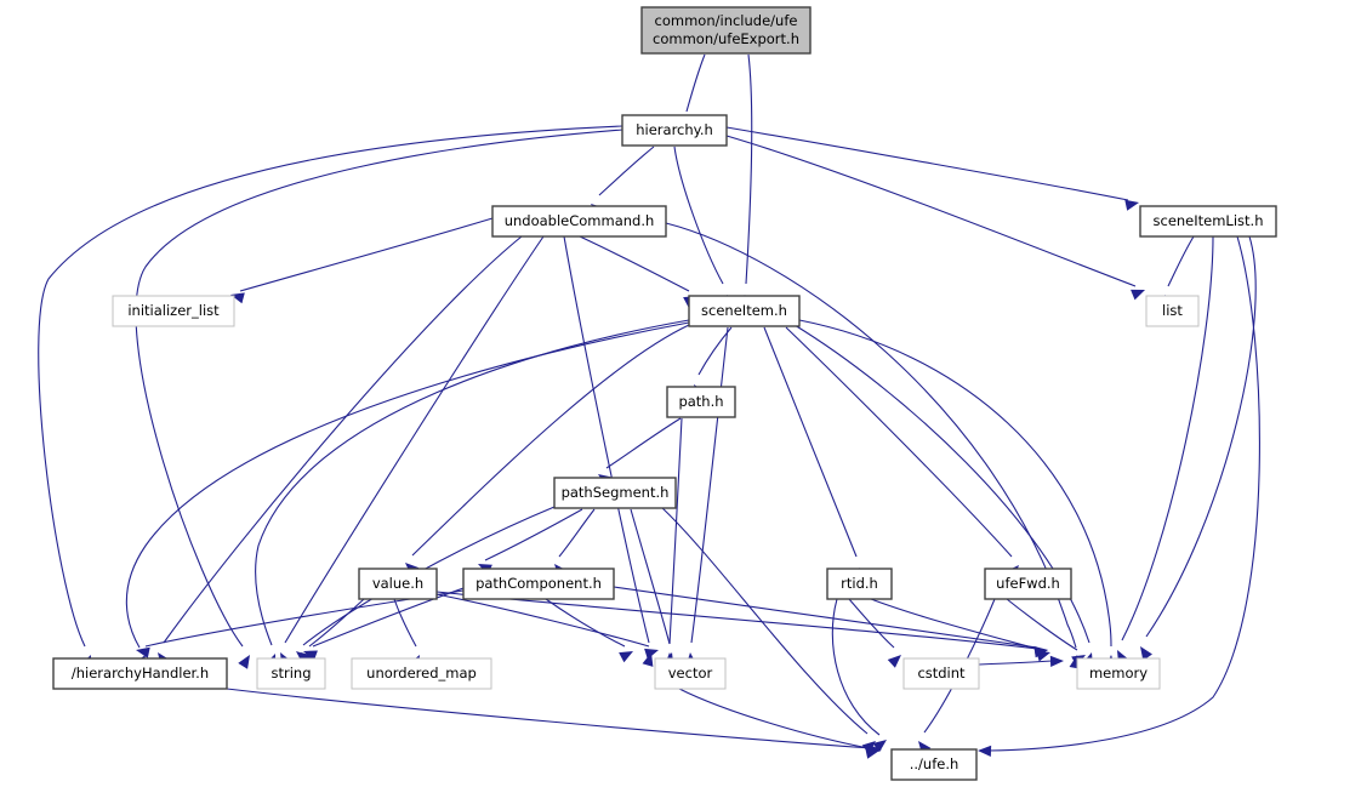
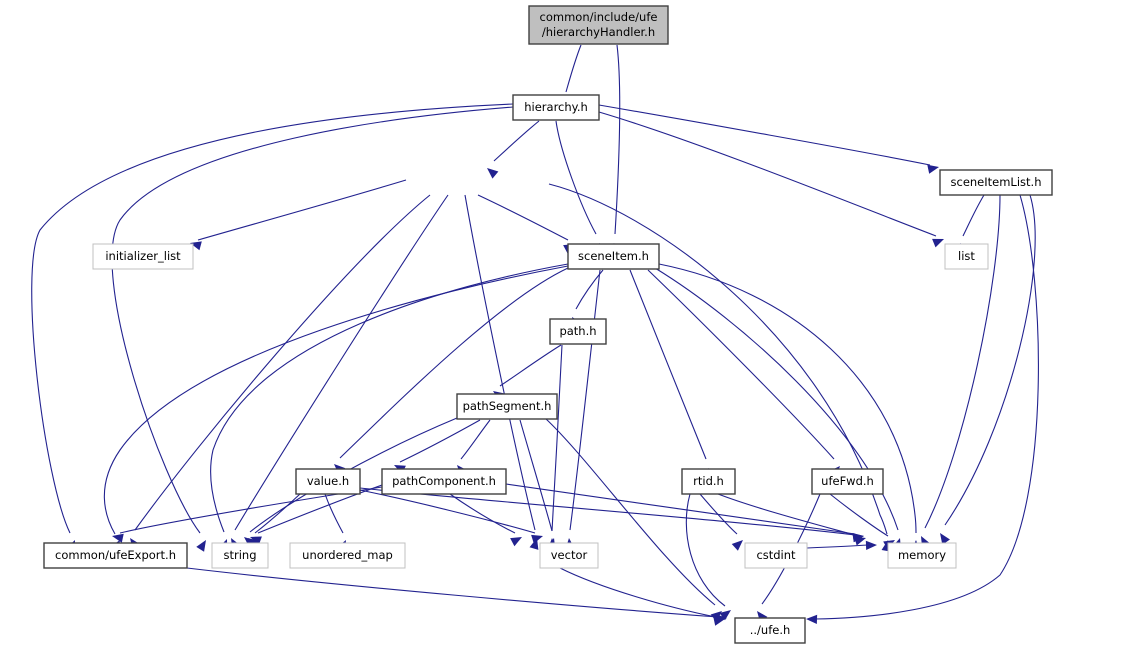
  common/include/ufe
- common/ufeExport.h
+ /hierarchyHandler.h
  hierarchy.h
- undoableCommand.h
  sceneItemList.h
  initializer_list
  sceneItem.h
  list
  path.h
  pathSegment.h
  value.h
  pathComponent.h
  rtid.h
  ufeFwd.h
- /hierarchyHandler.h
+ common/ufeExport.h
  string
  unordered_map
  vector
  cstdint
  memory
  ../ufe.h
